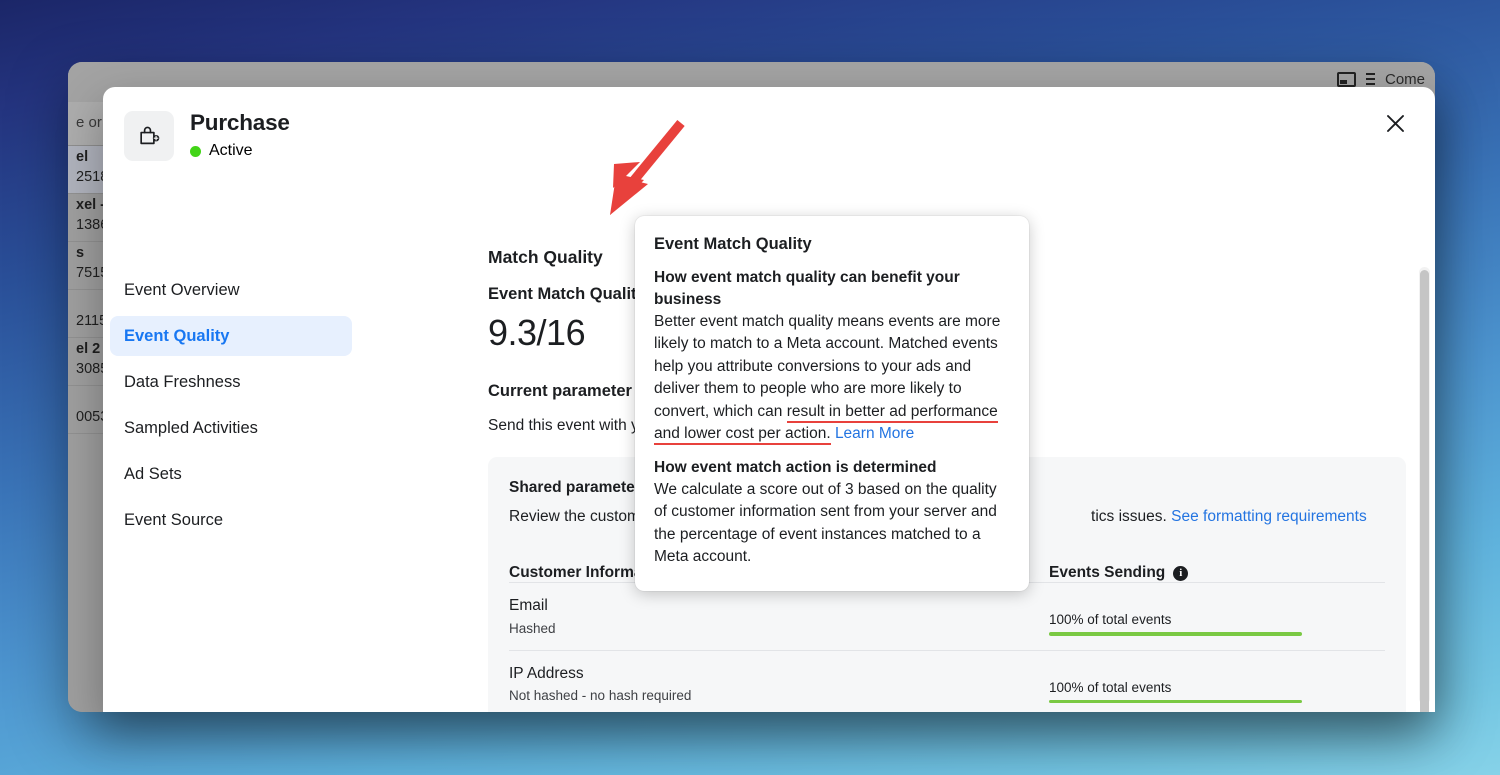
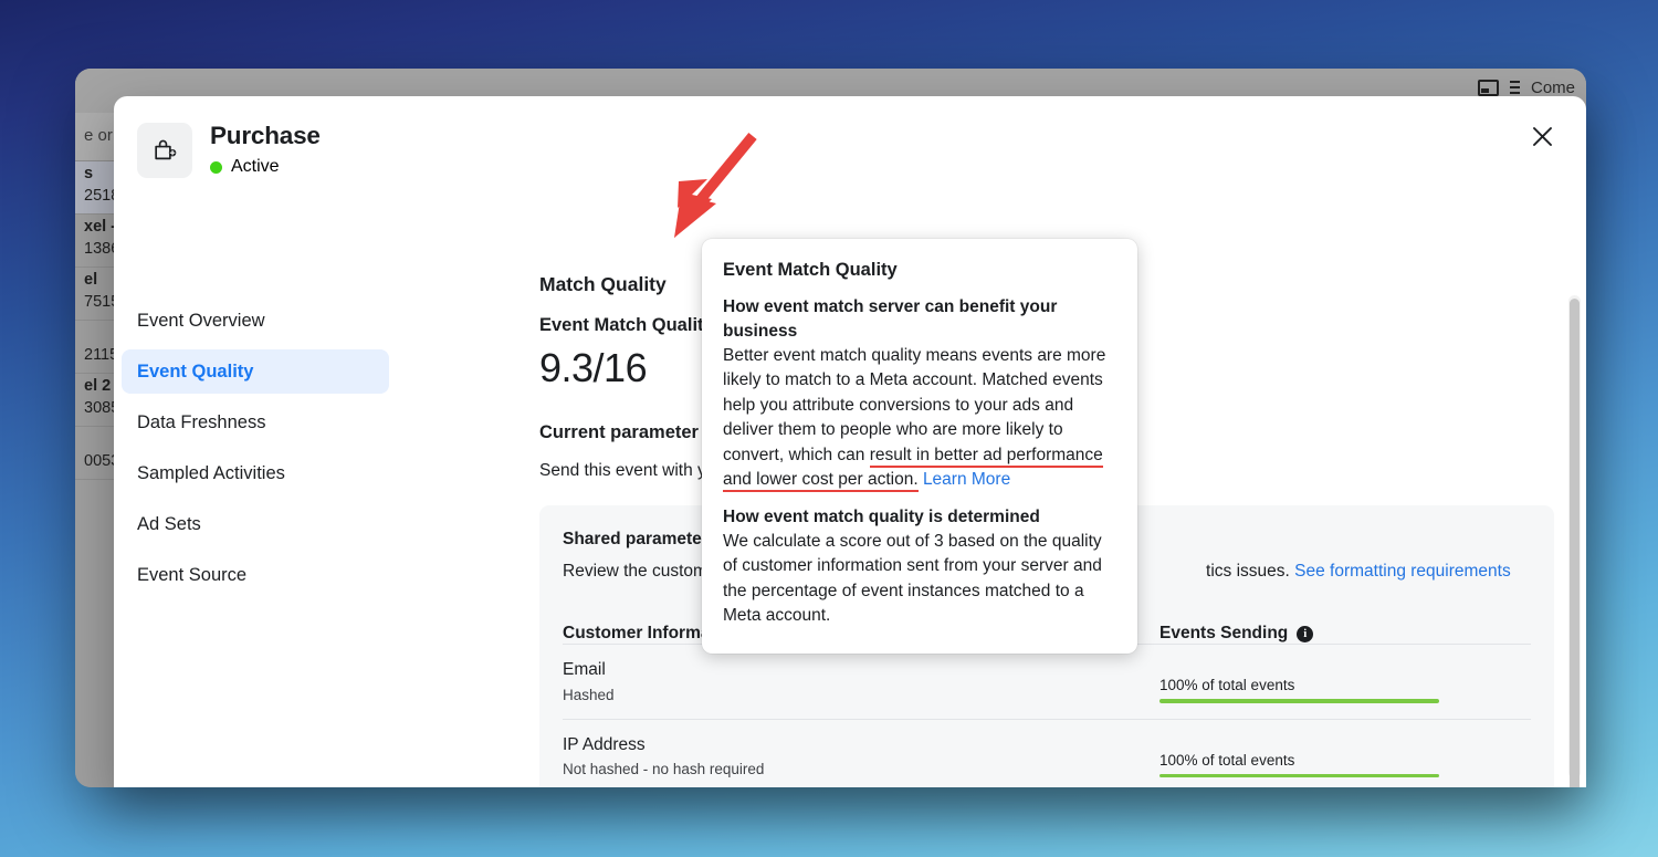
  Come
- el
+ s
  251
  138
- s
+ el
  751
  211
  el 2
  308
  005
  Purchase
  Active
  Event Overview
  Event Quality
  Data Freshness
  Sampled Activities
  Ad Sets
  Event Source
  Match Quality
  Event Match Qualit
  9.3/16
  Shared paramete
  Review the custom tics issues. See formatting requirements
  Customer Inform
  Events Sending
  i
  Email
  Hashed
  100% of total events
  IP Address
  Not hashed - no hash required
  100% of total events
  Event Match Quality
- How event match quality can benefit your business
+ How event match server can benefit your business
  Better event match quality means events are more likely to match to a Meta account. Matched events help you attribute conversions to your ads and deliver them to people who are more likely to convert, which can result in better ad performance and lower cost per action. Learn More
- How event match action is determined
+ How event match quality is determined
  We calculate a score out of 3 based on the quality of customer information sent from your server and the percentage of event instances matched to a Meta account.
